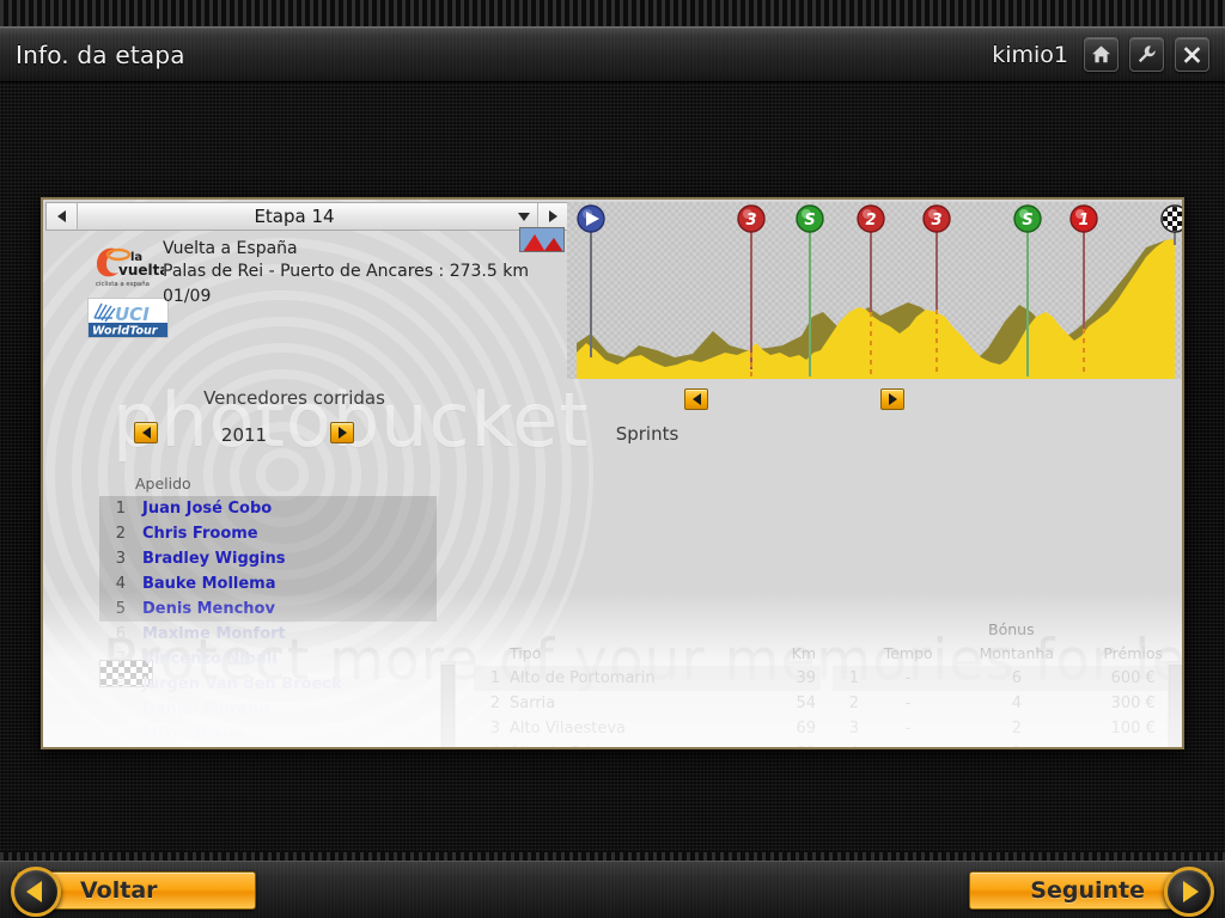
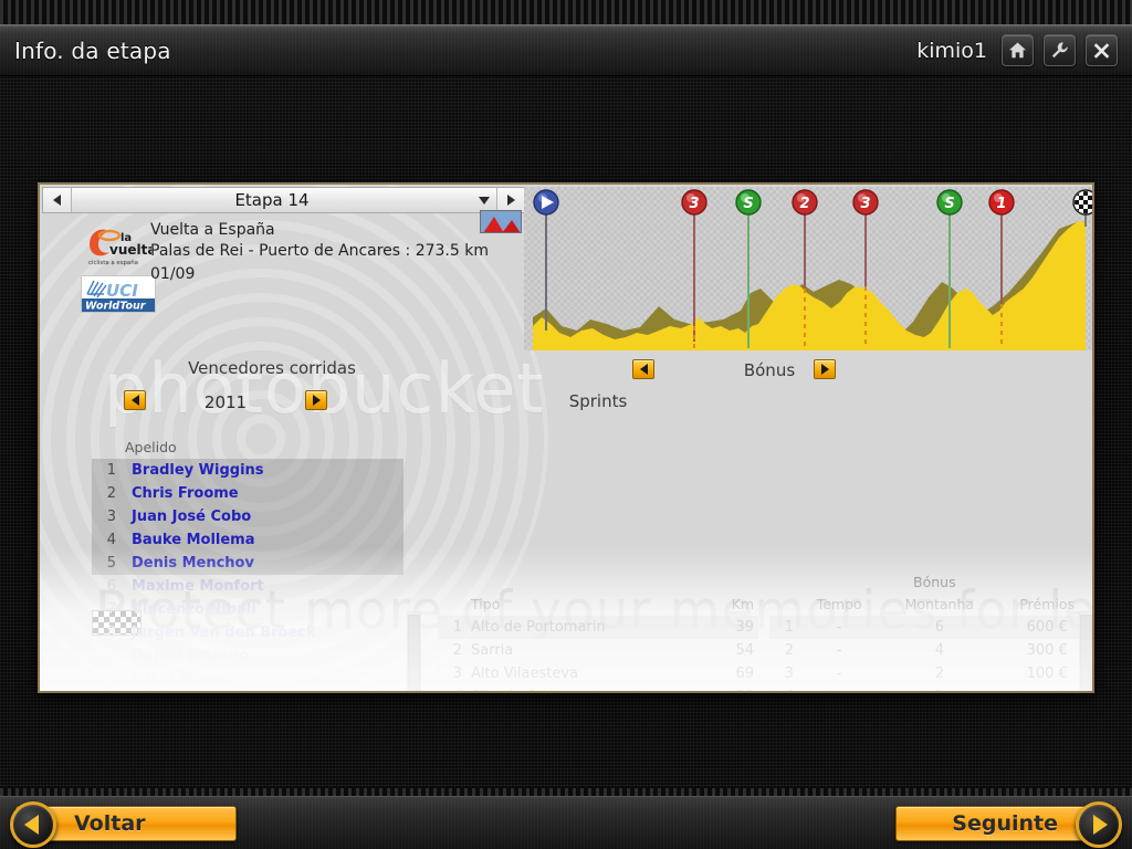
  Info. da etapa
  kimio1
  photobucket
  Etapa 14
  la
  vuelt
  UCI
  WorldTour
  Vuelta a España
  Palas de Rei - Puerto de Ancares : 273.5 km
  01/09
  3
  S
  2
  3
  S
  1
  Vencedores corridas
  2011
  	Apelido
- 1	Juan José Cobo
+ 1	Bradley Wiggins
  2	Chris Froome
- 3	Bradley Wiggins
+ 3	Juan José Cobo
  4	Bauke Mollema
  Sprints
+ Bónus
  Voltar
  Seguinte
